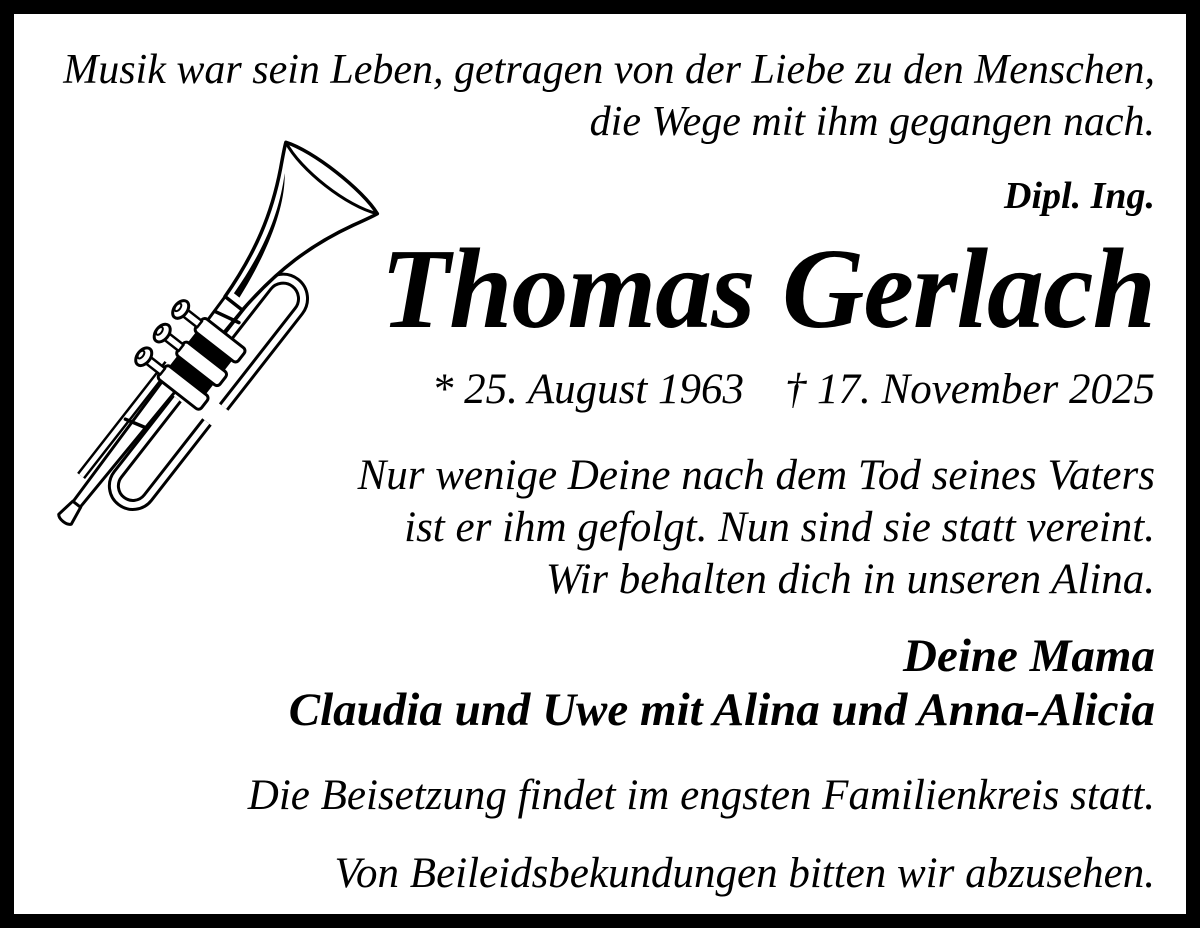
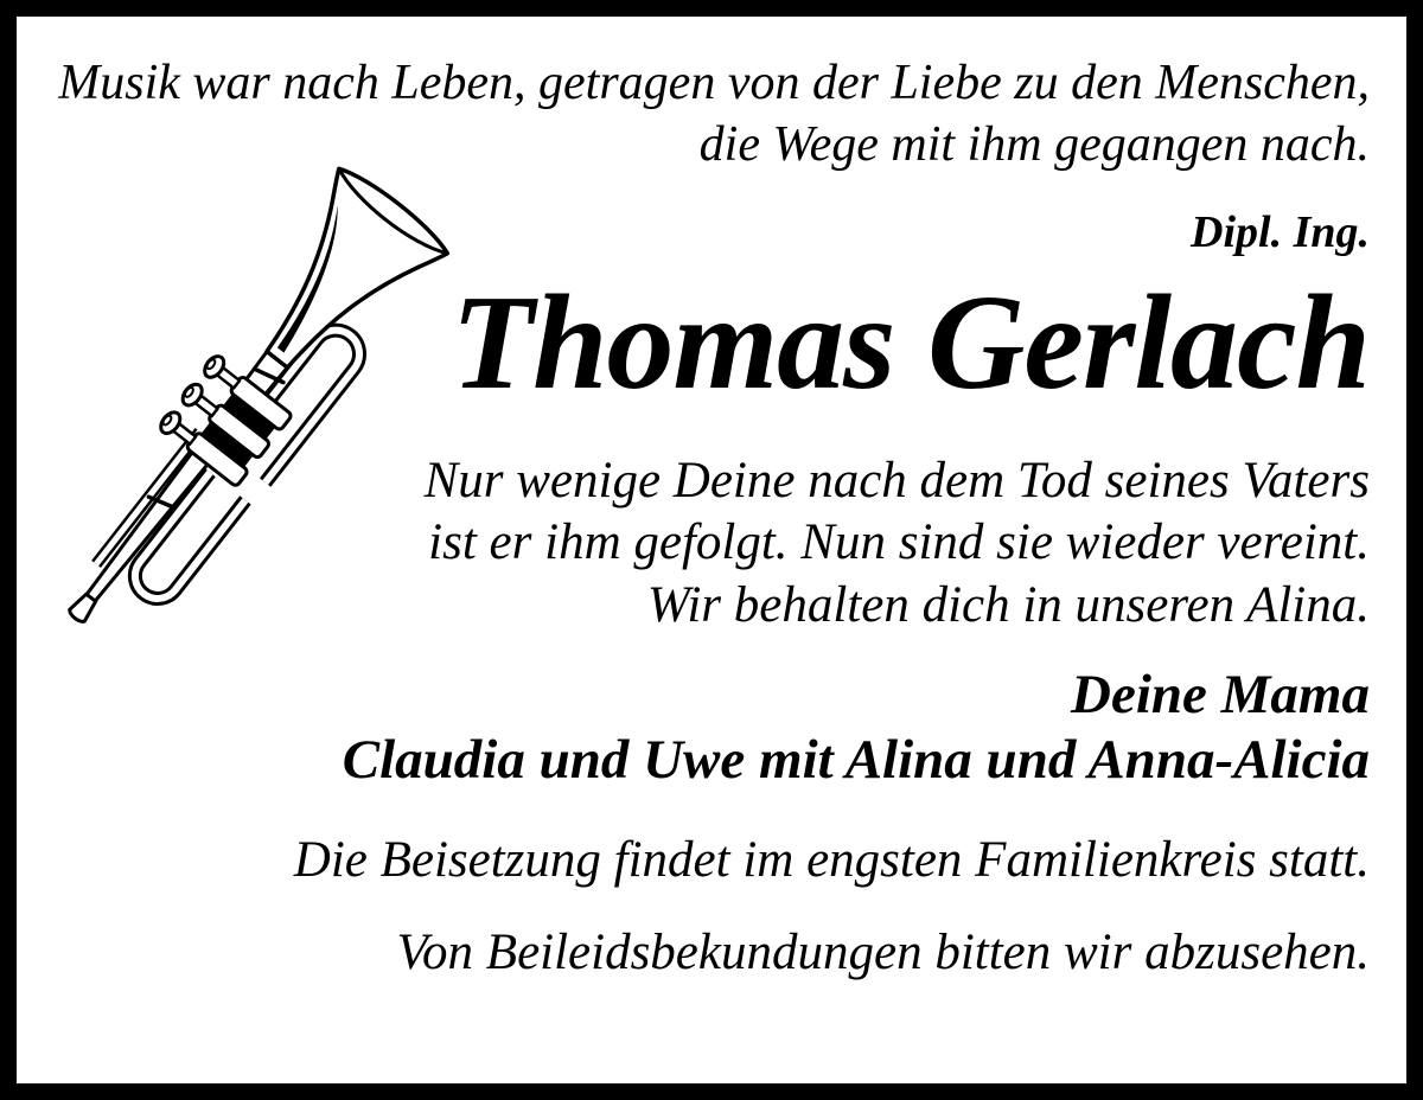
- Musik war sein Leben, getragen von der Liebe zu den Menschen,
+ Musik war nach Leben, getragen von der Liebe zu den Menschen,
  die Wege mit ihm gegangen nach.
  Dipl. Ing.
  Thomas Gerlach
- * 25. August 1963 † 17. November 2025
  Nur wenige Deine nach dem Tod seines Vaters
- ist er ihm gefolgt. Nun sind sie statt vereint.
+ ist er ihm gefolgt. Nun sind sie wieder vereint.
  Wir behalten dich in unseren Alina.
  Deine Mama
  Claudia und Uwe mit Alina und Anna-Alicia
  Die Beisetzung findet im engsten Familienkreis statt.
  Von Beileidsbekundungen bitten wir abzusehen.
